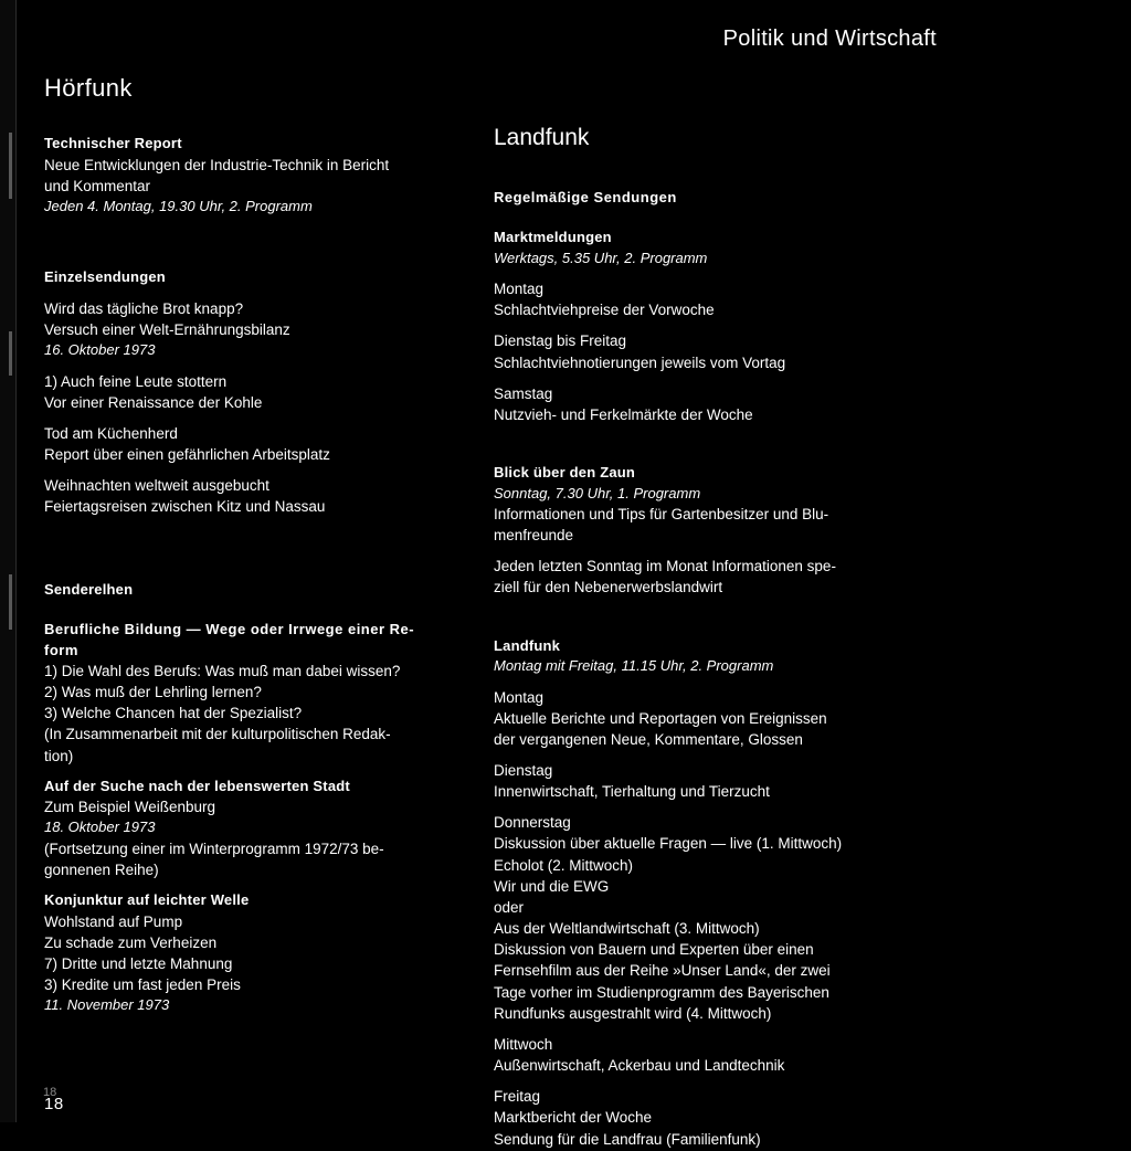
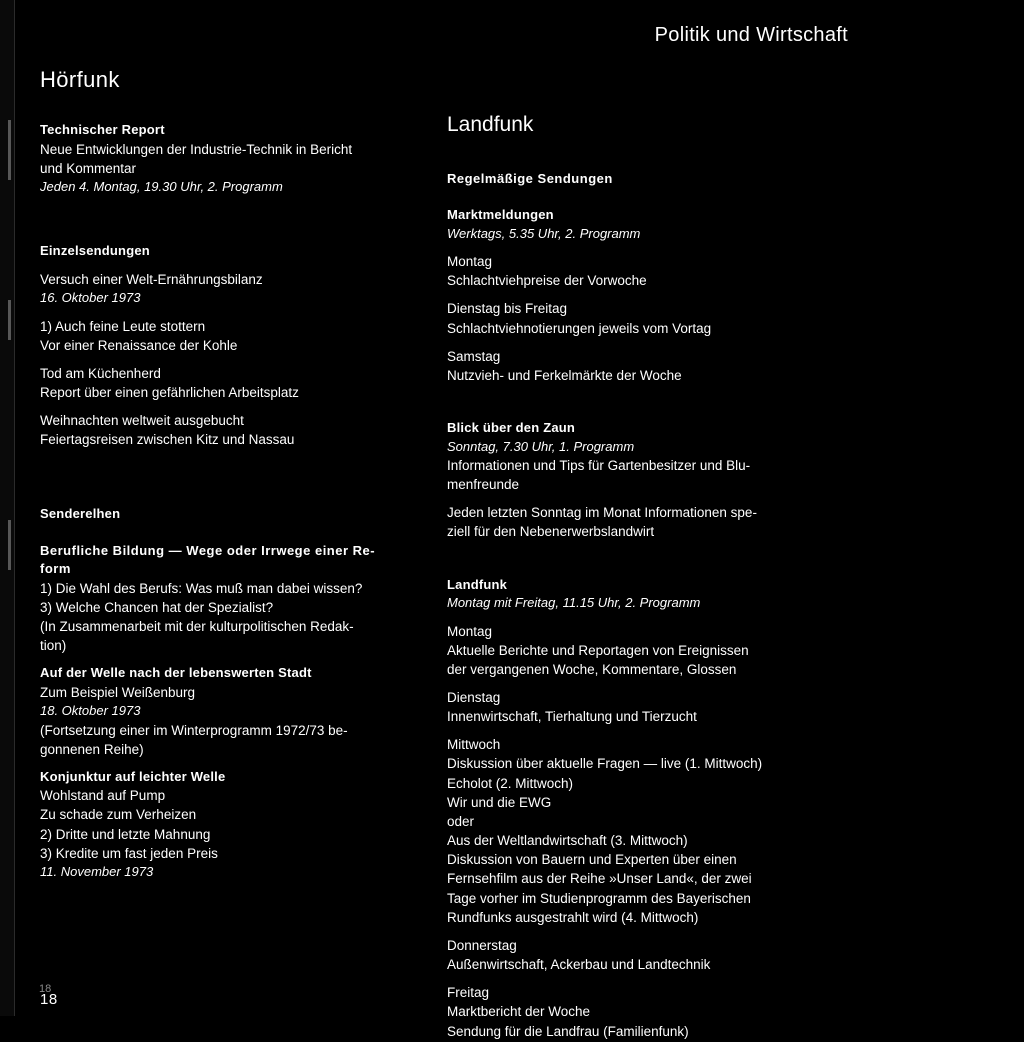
  Politik und Wirtschaft
  Hörfunk
  Technischer Report
  Neue Entwicklungen der Industrie-Technik in Bericht
  und Kommentar
  Jeden 4. Montag, 19.30 Uhr, 2. Programm
  Einzelsendungen
- Wird das tägliche Brot knapp?
  Versuch einer Welt-Ernährungsbilanz
  16. Oktober 1973
  1) Auch feine Leute stottern
  Vor einer Renaissance der Kohle
  Tod am Küchenherd
  Report über einen gefährlichen Arbeitsplatz
  Weihnachten weltweit ausgebucht
  Feiertagsreisen zwischen Kitz und Nassau
  Senderelhen
  Berufliche Bildung — Wege oder Irrwege einer Re-
  form
  1) Die Wahl des Berufs: Was muß man dabei wissen?
- 2) Was muß der Lehrling lernen?
  3) Welche Chancen hat der Spezialist?
  (In Zusammenarbeit mit der kulturpolitischen Redak-
  tion)
- Auf der Suche nach der lebenswerten Stadt
+ Auf der Welle nach der lebenswerten Stadt
  Zum Beispiel Weißenburg
  18. Oktober 1973
  (Fortsetzung einer im Winterprogramm 1972/73 be-
  gonnenen Reihe)
  Konjunktur auf leichter Welle
  Wohlstand auf Pump
  Zu schade zum Verheizen
- 7) Dritte und letzte Mahnung
+ 2) Dritte und letzte Mahnung
  3) Kredite um fast jeden Preis
  11. November 1973
  Landfunk
  Regelmäßige Sendungen
  Marktmeldungen
  Werktags, 5.35 Uhr, 2. Programm
  Montag
  Schlachtviehpreise der Vorwoche
  Dienstag bis Freitag
  Schlachtviehnotierungen jeweils vom Vortag
  Samstag
  Nutzvieh- und Ferkelmärkte der Woche
  Blick über den Zaun
  Sonntag, 7.30 Uhr, 1. Programm
  Informationen und Tips für Gartenbesitzer und Blu-
  menfreunde
  Jeden letzten Sonntag im Monat Informationen spe-
  ziell für den Nebenerwerbslandwirt
  Landfunk
  Montag mit Freitag, 11.15 Uhr, 2. Programm
  Montag
  Aktuelle Berichte und Reportagen von Ereignissen
- der vergangenen Neue, Kommentare, Glossen
+ der vergangenen Woche, Kommentare, Glossen
  Dienstag
  Innenwirtschaft, Tierhaltung und Tierzucht
- Donnerstag
+ Mittwoch
  Diskussion über aktuelle Fragen — live (1. Mittwoch)
  Echolot (2. Mittwoch)
  Wir und die EWG
  oder
  Aus der Weltlandwirtschaft (3. Mittwoch)
  Diskussion von Bauern und Experten über einen
  Fernsehfilm aus der Reihe »Unser Land«, der zwei
  Tage vorher im Studienprogramm des Bayerischen
  Rundfunks ausgestrahlt wird (4. Mittwoch)
- Mittwoch
+ Donnerstag
  Außenwirtschaft, Ackerbau und Landtechnik
  Freitag
  Marktbericht der Woche
  Sendung für die Landfrau (Familienfunk)
  18
  18
